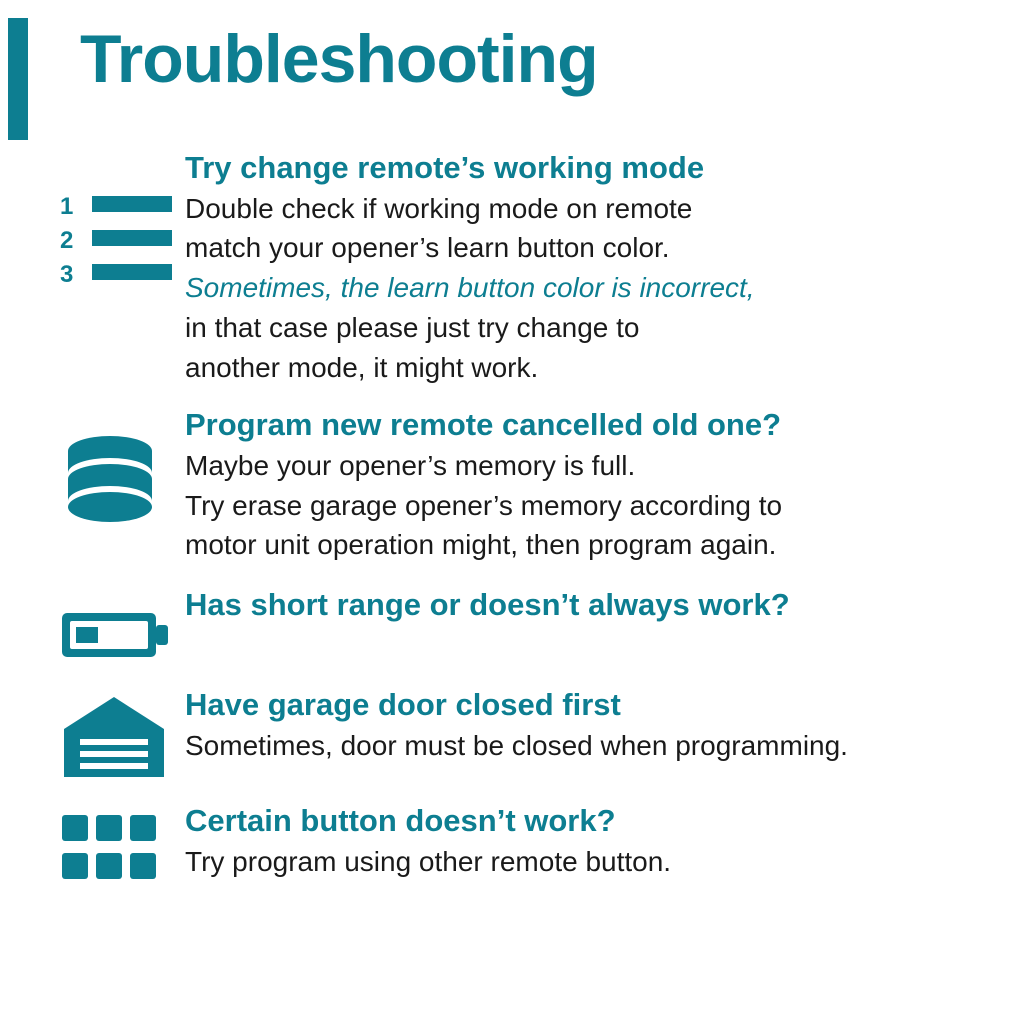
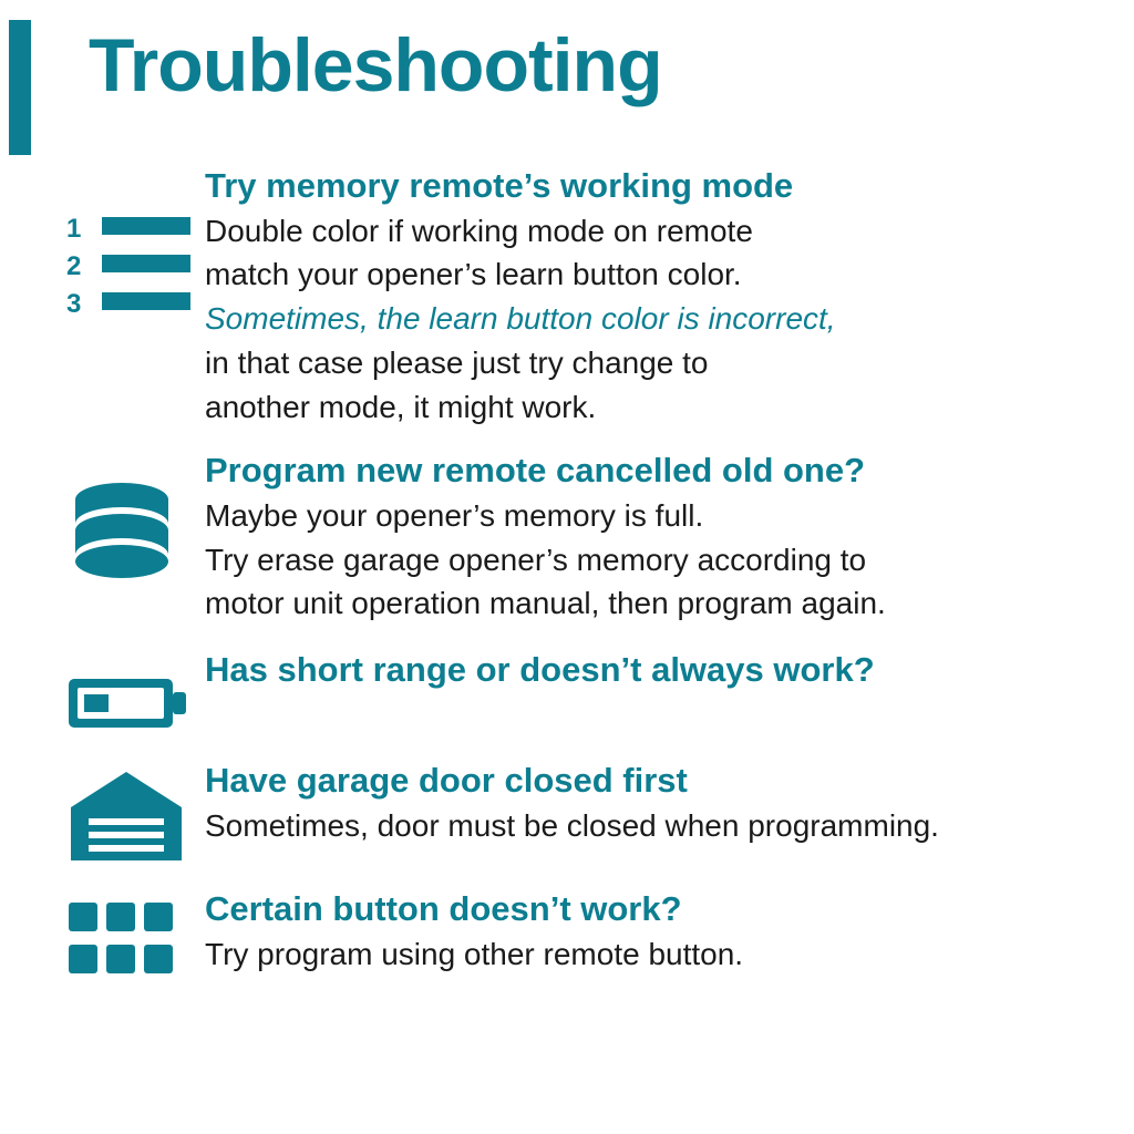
  Troubleshooting
  1
  2
  3
- Try change remote’s working mode
+ Try memory remote’s working mode
- Double check if working mode on remote
+ Double color if working mode on remote
  match your opener’s learn button color.
  Sometimes, the learn button color is incorrect,
  in that case please just try change to
  another mode, it might work.
  Program new remote cancelled old one?
  Maybe your opener’s memory is full.
  Try erase garage opener’s memory according to
- motor unit operation might, then program again.
+ motor unit operation manual, then program again.
  Has short range or doesn’t always work?
  Have garage door closed first
  Sometimes, door must be closed when programming.
  Certain button doesn’t work?
  Try program using other remote button.
